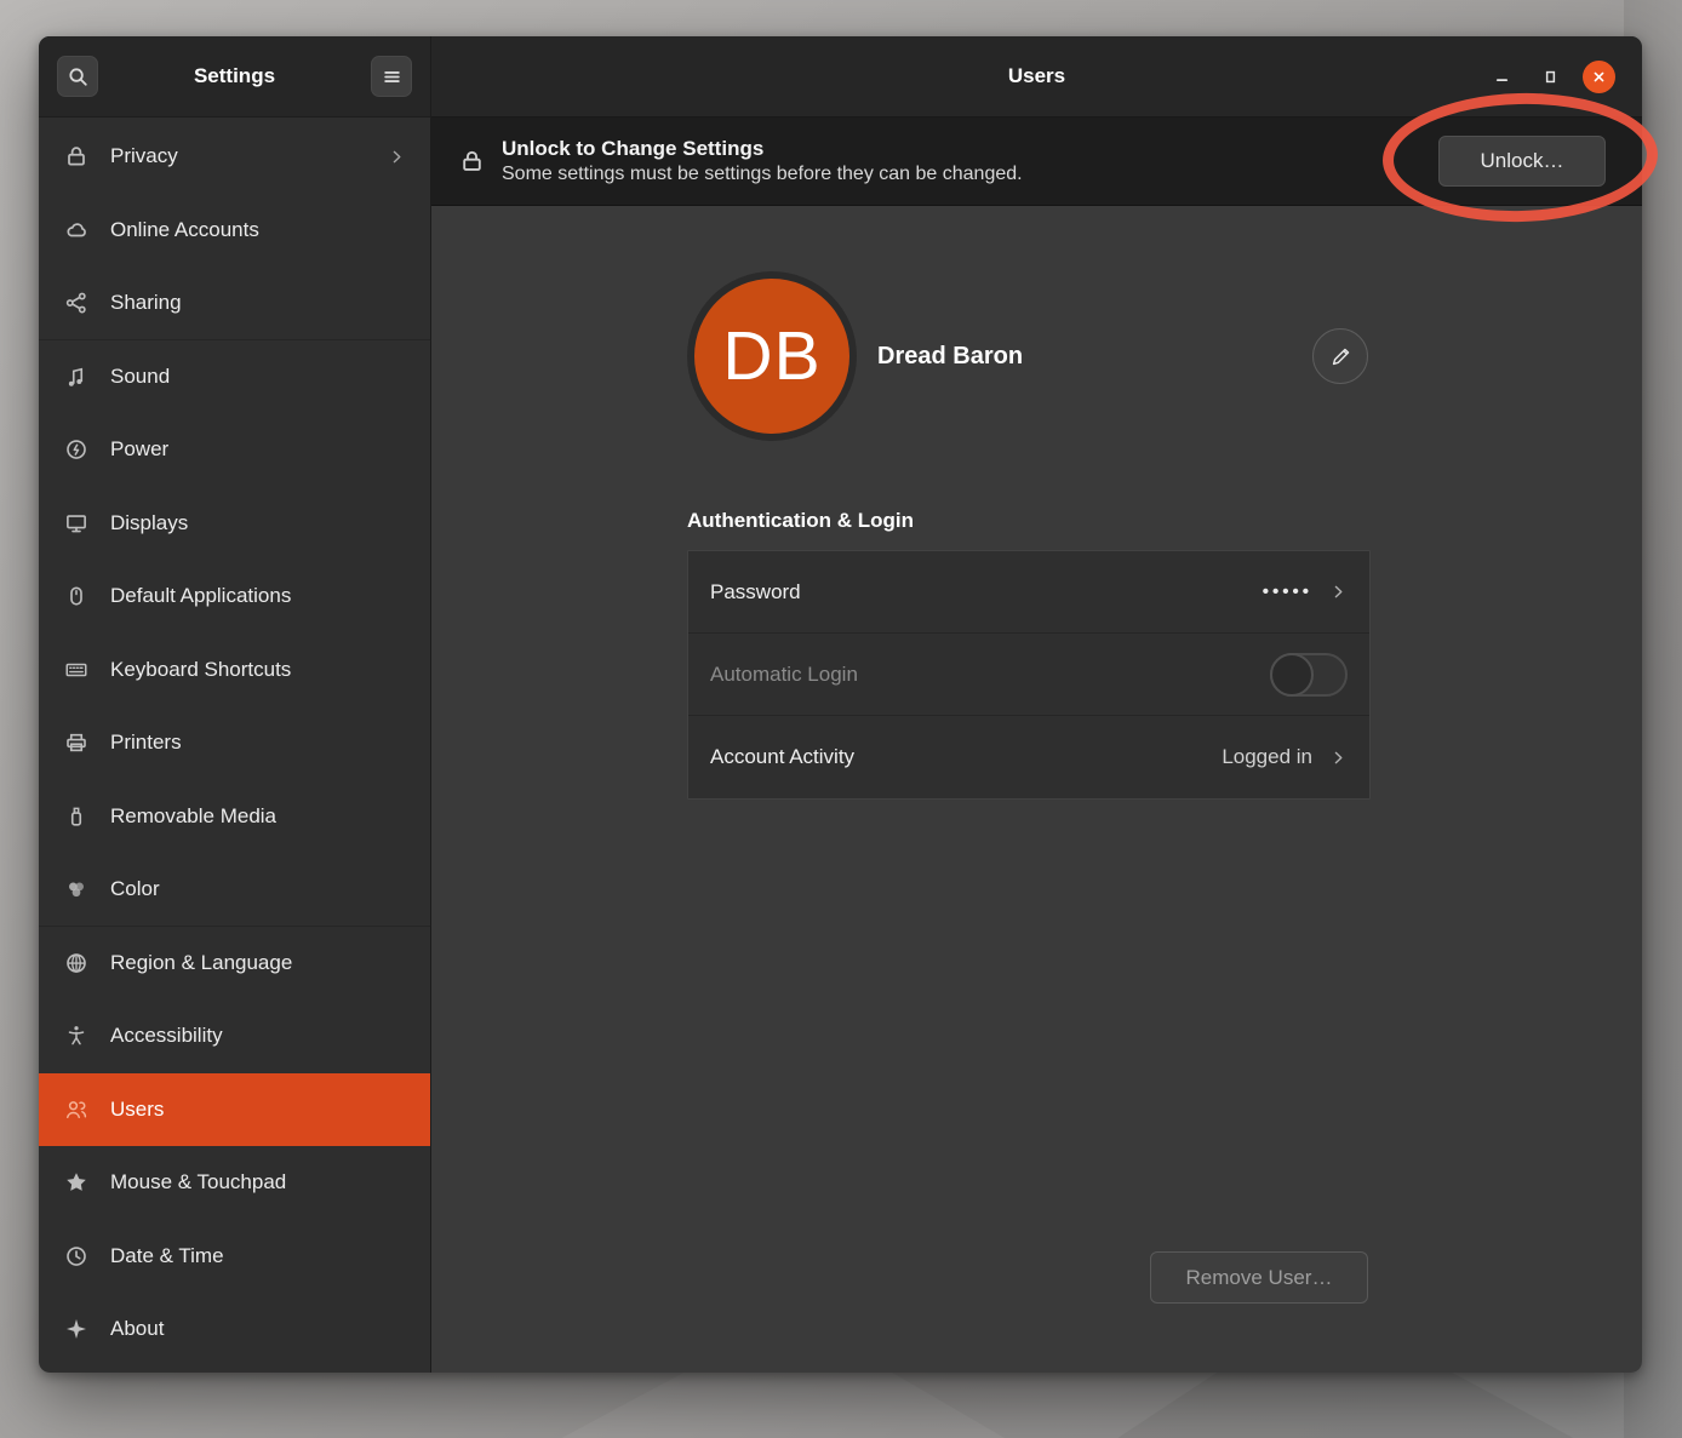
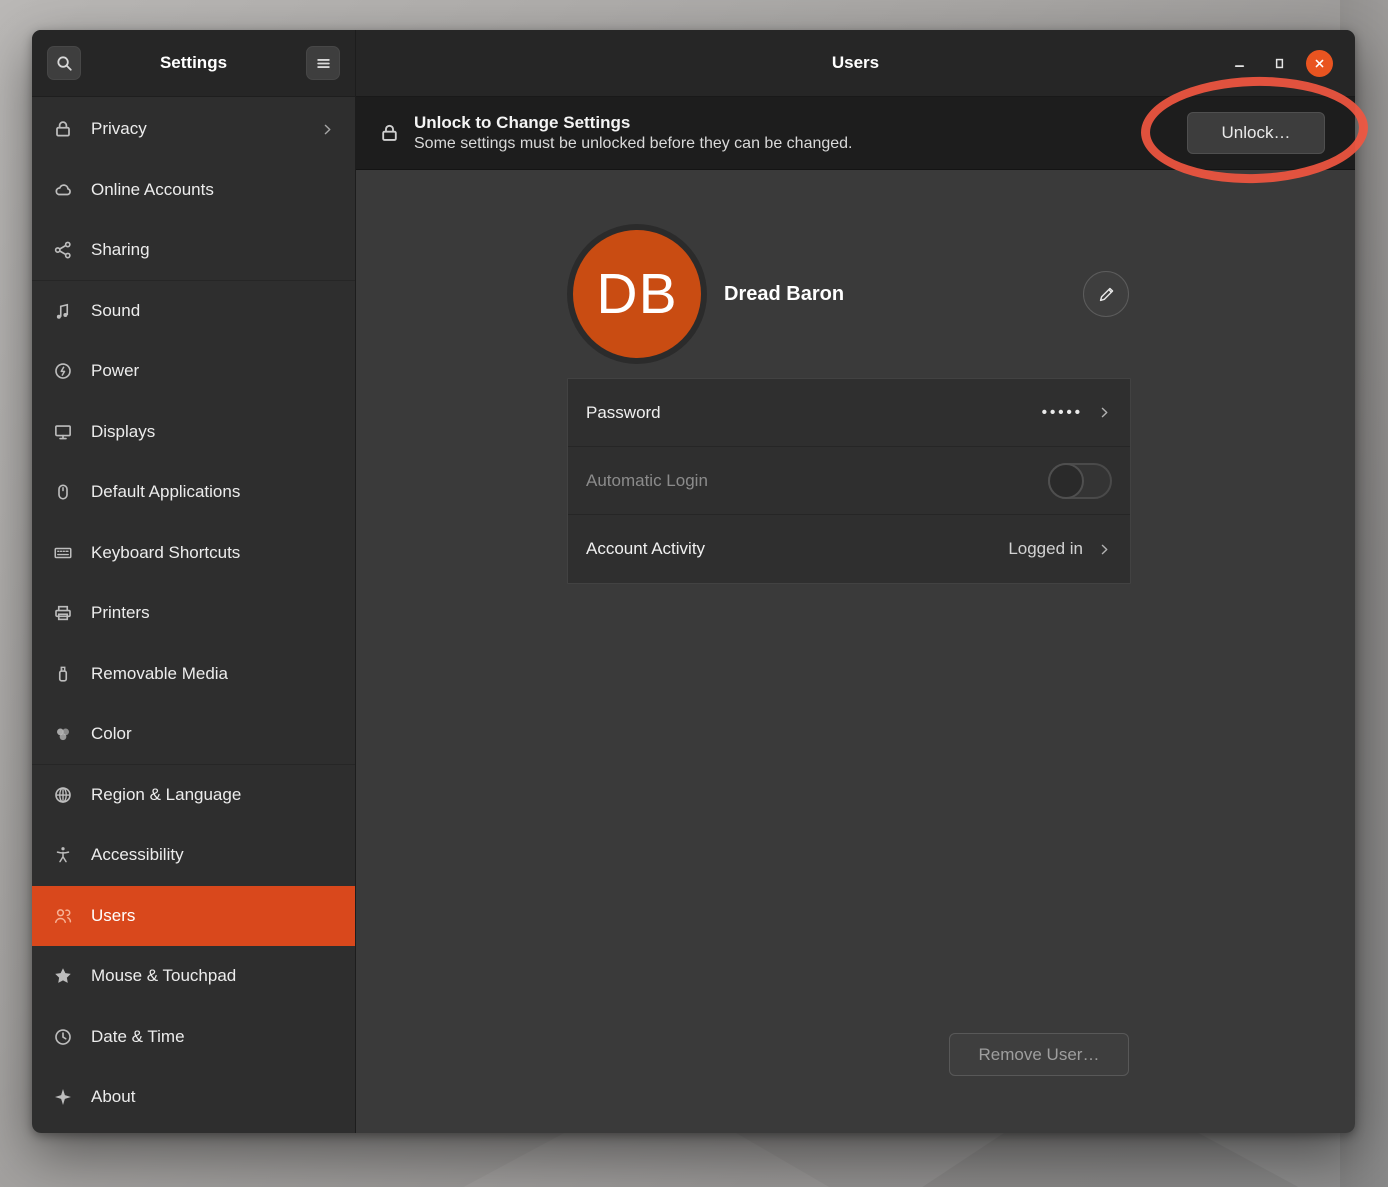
  Settings
  Privacy
  Online Accounts
  Sharing
  Sound
  Power
  Displays
  Default Applications
  Keyboard Shortcuts
  Printers
  Removable Media
  Color
  Region & Language
  Accessibility
  Users
  Mouse & Touchpad
  Date & Time
  About
  Users
  Unlock to Change Settings
- Some settings must be settings before they can be changed.
+ Some settings must be unlocked before they can be changed.
  Unlock…
  DB
  Dread Baron
- Authentication & Login
  Password
  •••••
  Automatic Login
  Account Activity
  Logged in
  Remove User…
